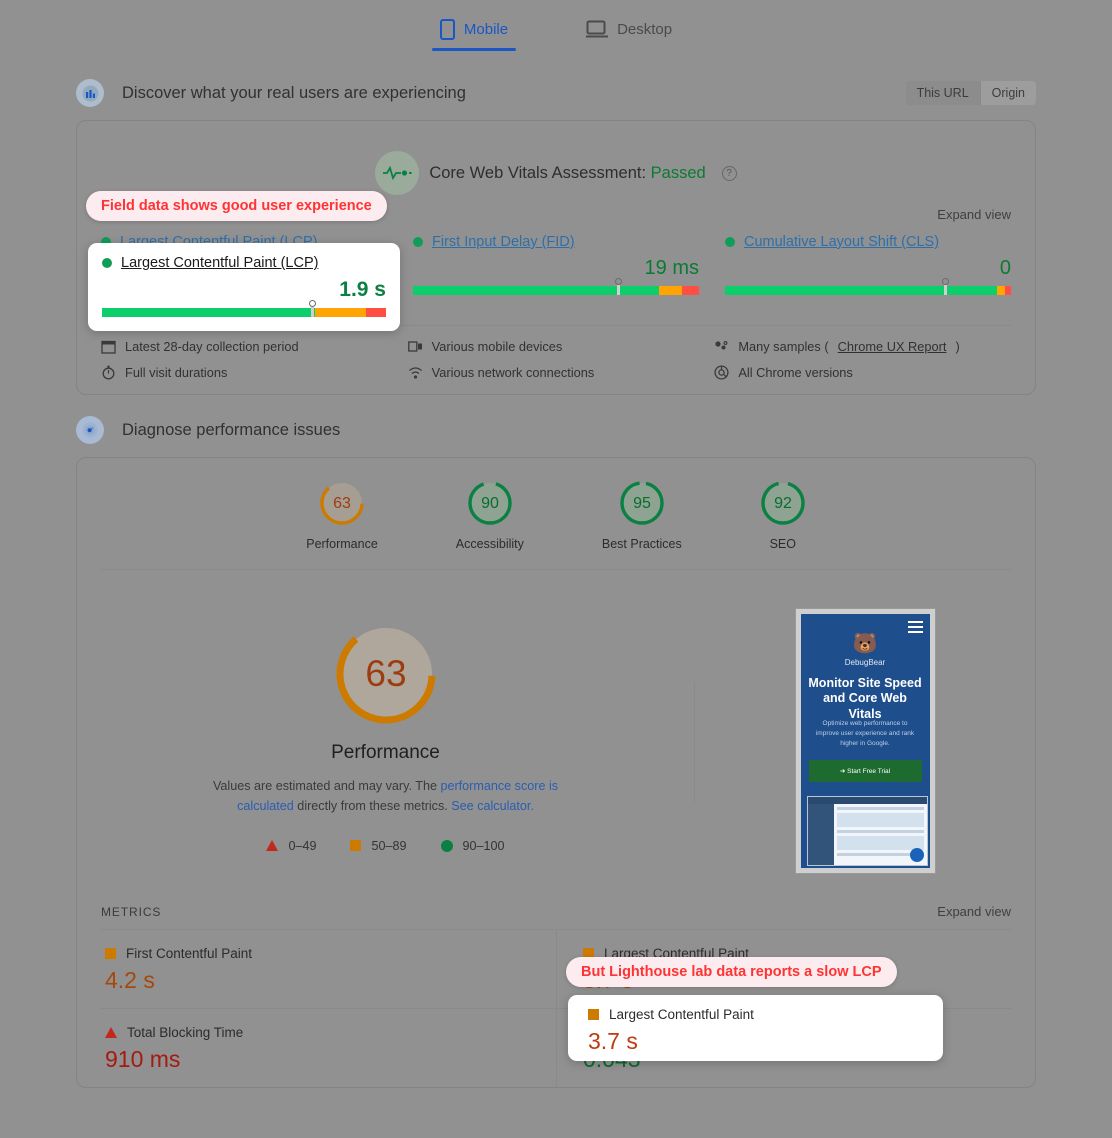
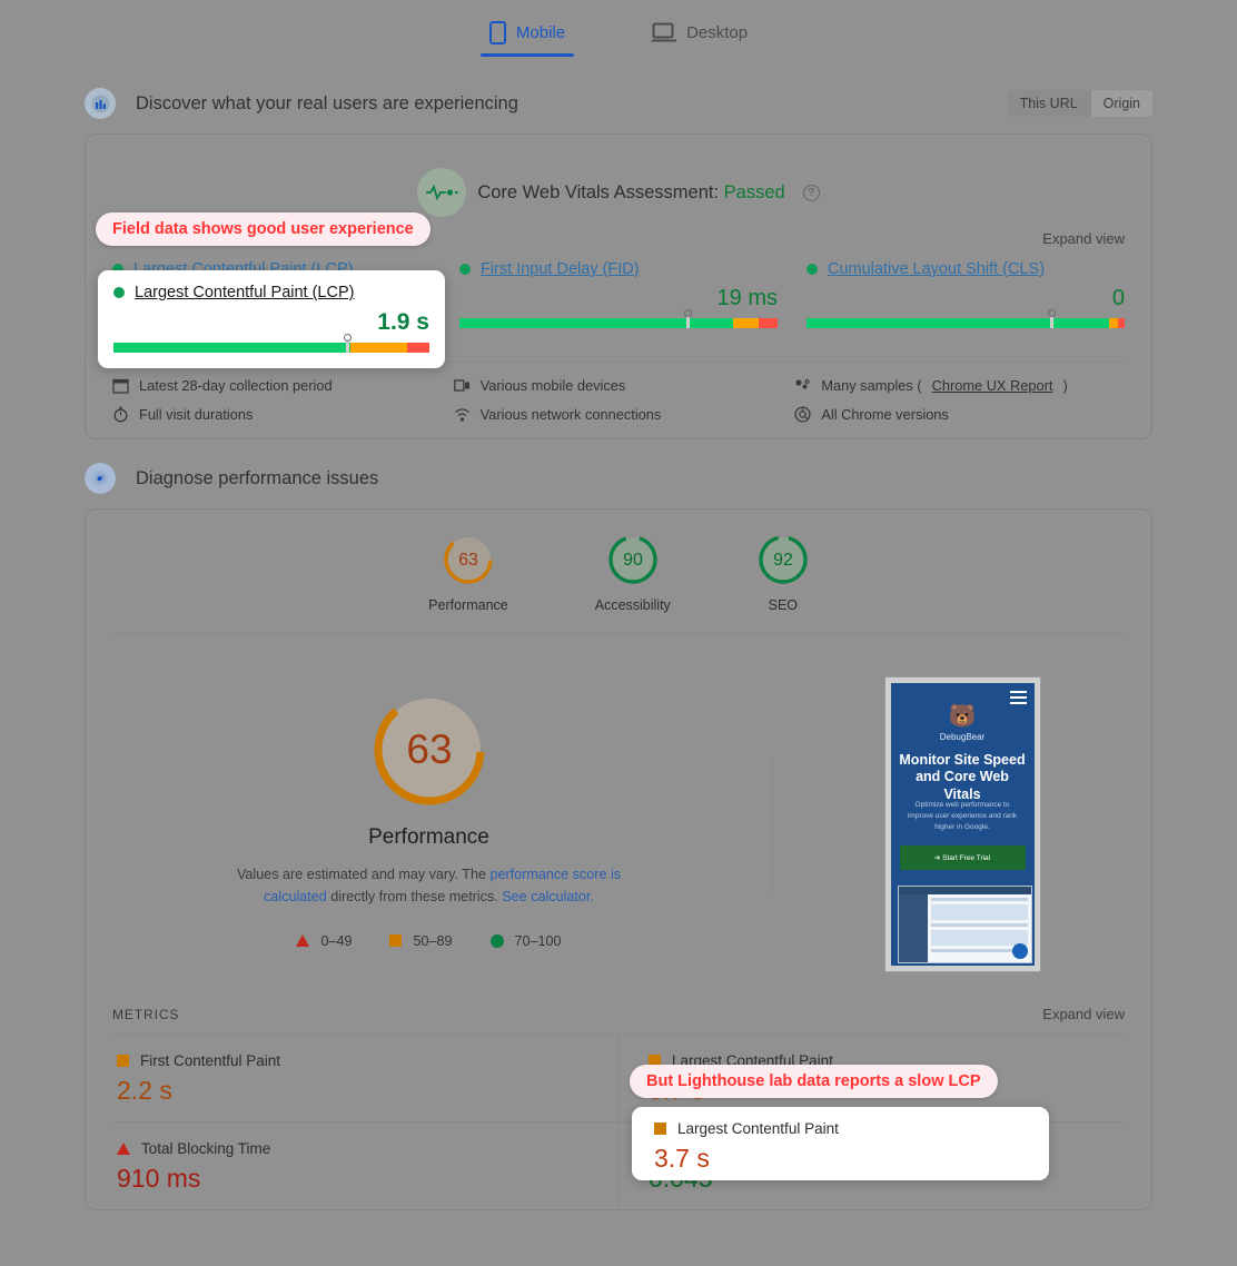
  Mobile
  Desktop
  Discover what your real users are experiencing
  This URL
  Origin
  Core Web Vitals Assessment: Passed
  ?
  Expand view
  Largest Contentful Paint (LCP)
  First Input Delay (FID)
  19 ms
  Cumulative Layout Shift (CLS)
  0
  Latest 28-day collection period
  Various mobile devices
  Many samples (
  Chrome UX Report
  )
  Full visit durations
  Various network connections
  All Chrome versions
  Diagnose performance issues
  63
  Performance
  90
  Accessibility
- 95
- Best Practices
  92
  SEO
  63
  Performance
  Values are estimated and may vary. The performance score is calculated directly from these metrics. See calculator.
  0–49
  50–89
- 90–100
+ 70–100
  🐻
  DebugBear
  Monitor Site Speed and Core Web Vitals
  METRICS
  Expand view
  First Contentful Paint
- 4.2 s
+ 2.2 s
  Largest Contentful Paint
  Total Blocking Time
  910 ms
  Largest Contentful Paint (LCP)
  1.9 s
  Largest Contentful Paint
  3.7 s
  Field data shows good user experience
  But Lighthouse lab data reports a slow LCP
